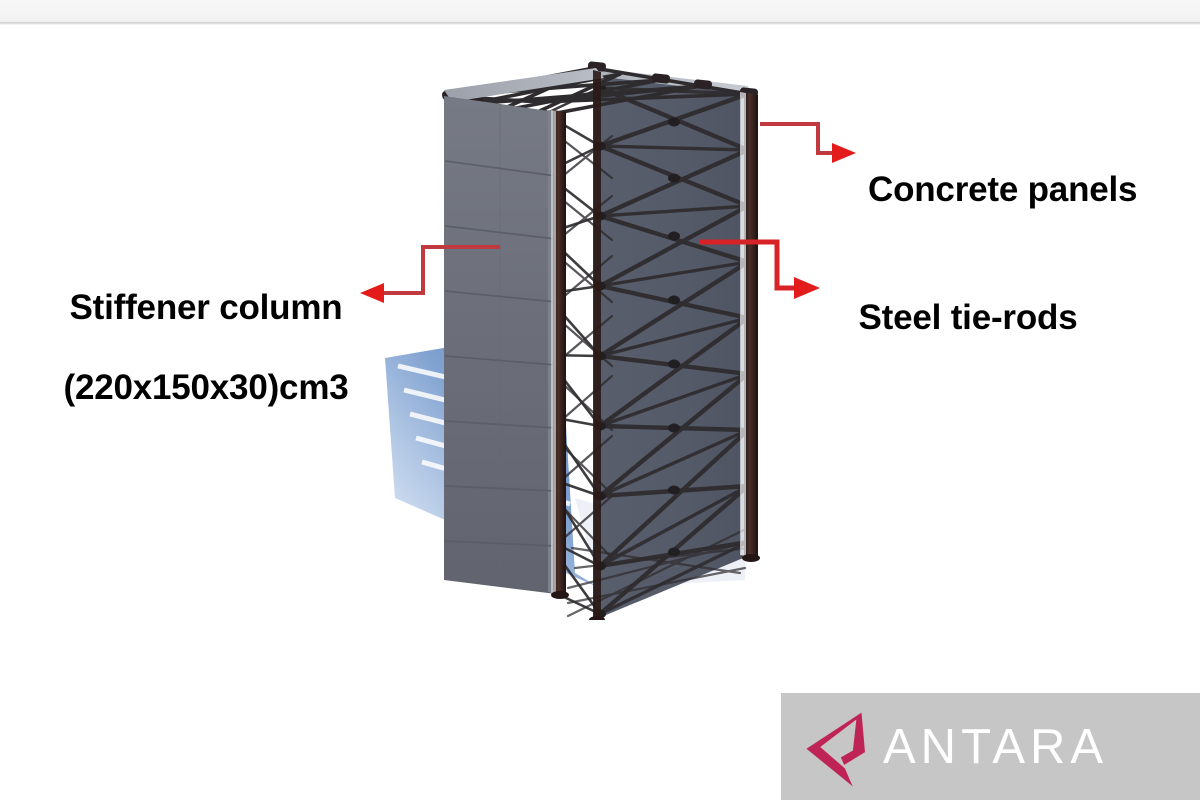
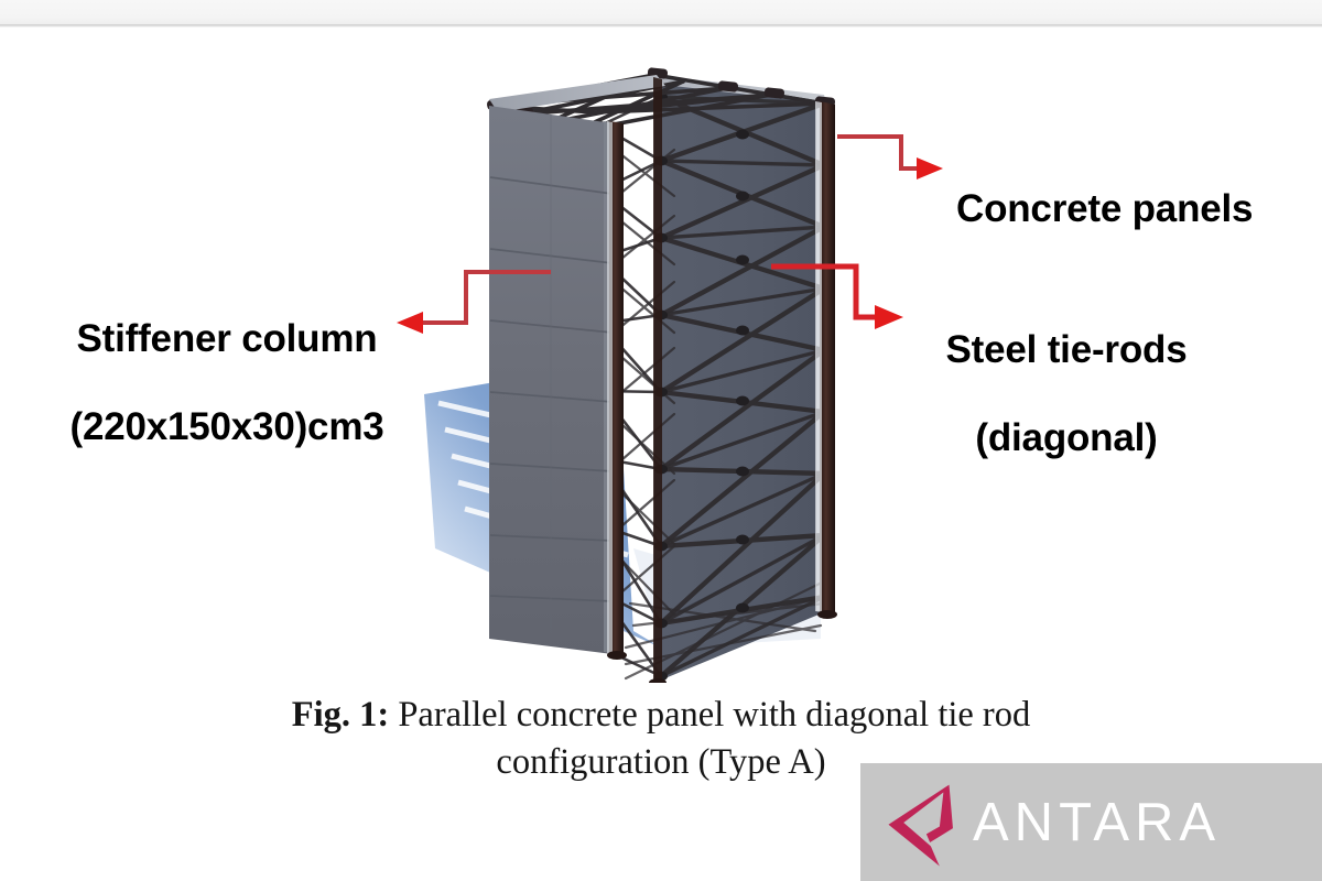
  Stiffener column
  (220x150x30)cm3
  Concrete panels
  Steel tie-rods
+ (diagonal)
+ Fig. 1: Parallel concrete panel with diagonal tie rod
+ configuration (Type A)
  ANTARA
